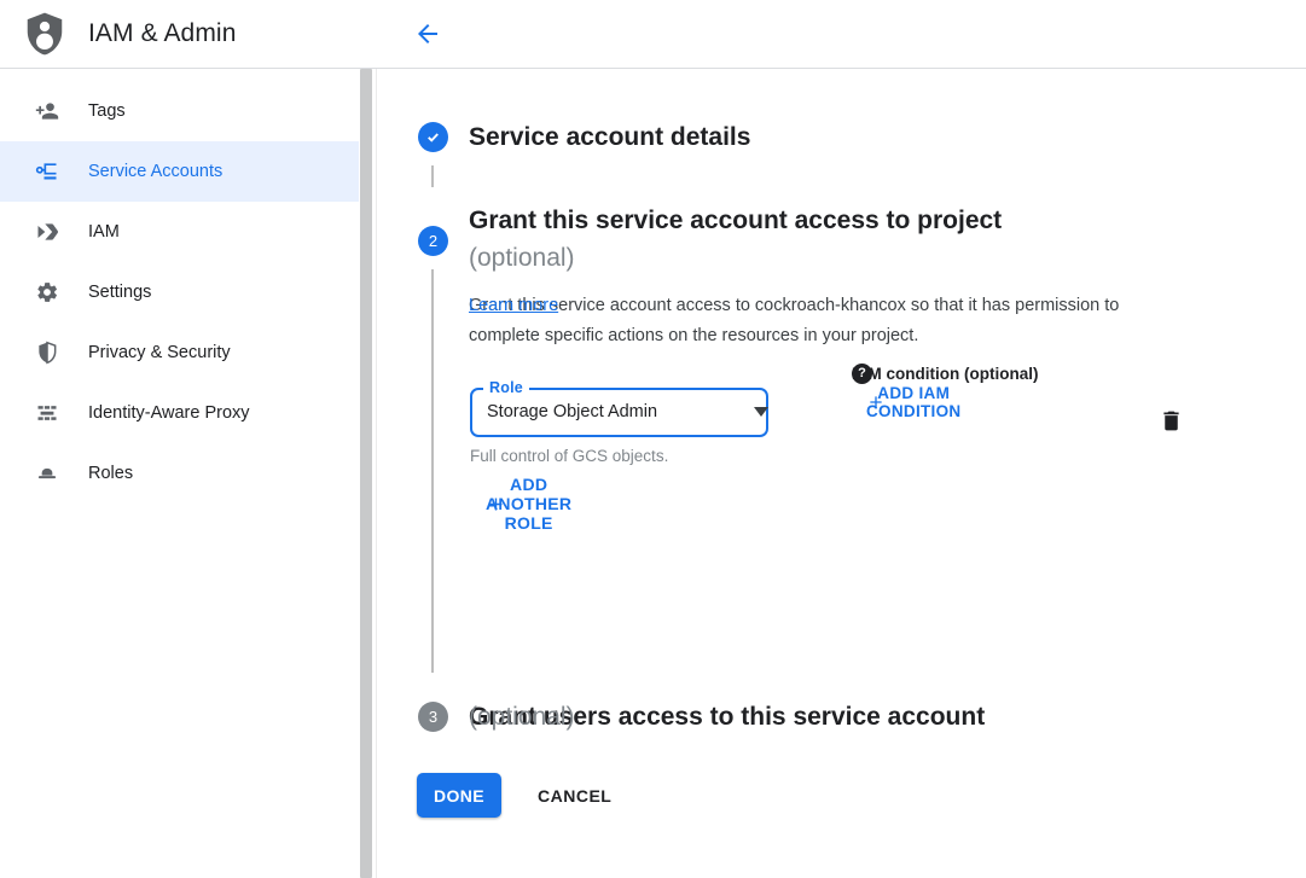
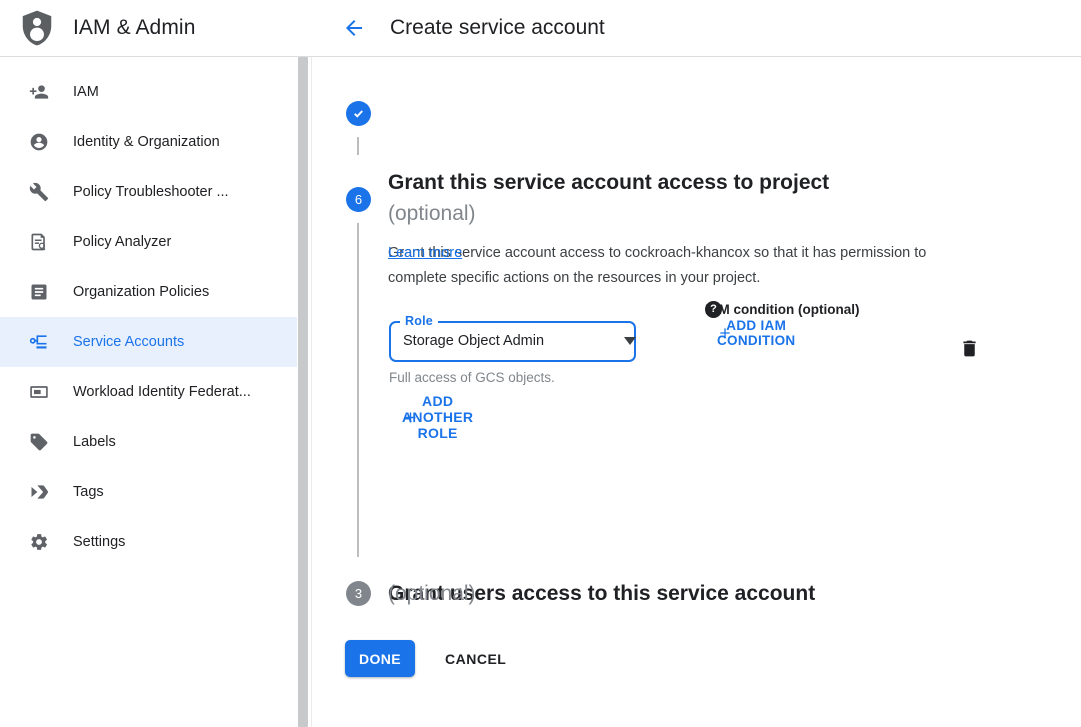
  IAM & Admin
+ Create service account
- Tags
+ IAM
+ Identity & Organization
+ Policy Troubleshooter ...
+ Policy Analyzer
+ Organization Policies
  Service Accounts
+ Workload Identity Federat...
+ Labels
- IAM
+ Tags
  Settings
- Privacy & Security
- Identity-Aware Proxy
- Roles
- Service account details
- 2
+ 6
  Grant this service account access to project
  (optional)
  Grant this service account access to cockroach-khancox so that it has permission to complete specific actions on the resources in your project.
  Learn more
  Role
  Storage Object Admin
- Full control of GCS objects.
+ Full access of GCS objects.
  M condition (optional)
  ?
  ADD IAM CONDITION
  ADD ANOTHER ROLE
  3
  Grant users access to this service account
  (optional)
  DONE
  CANCEL
